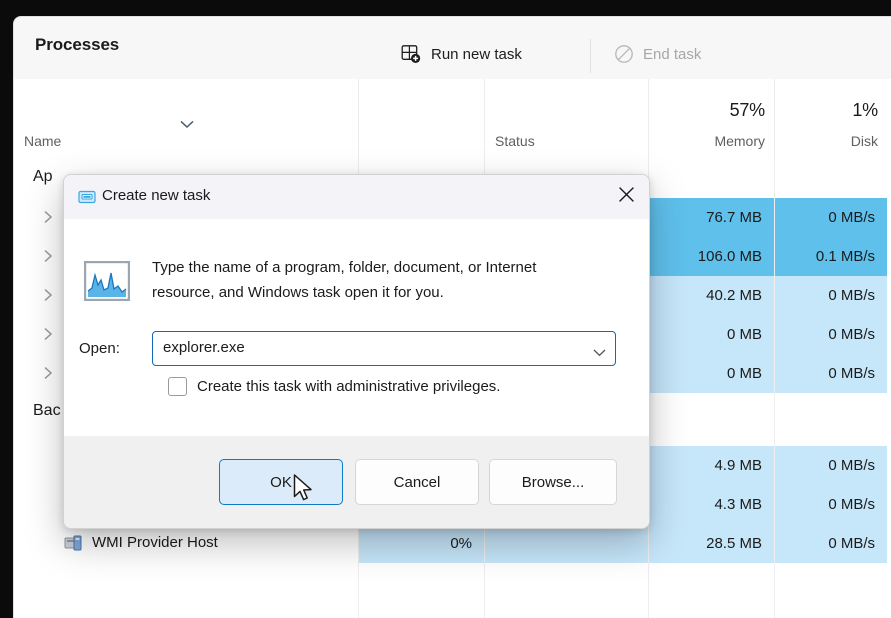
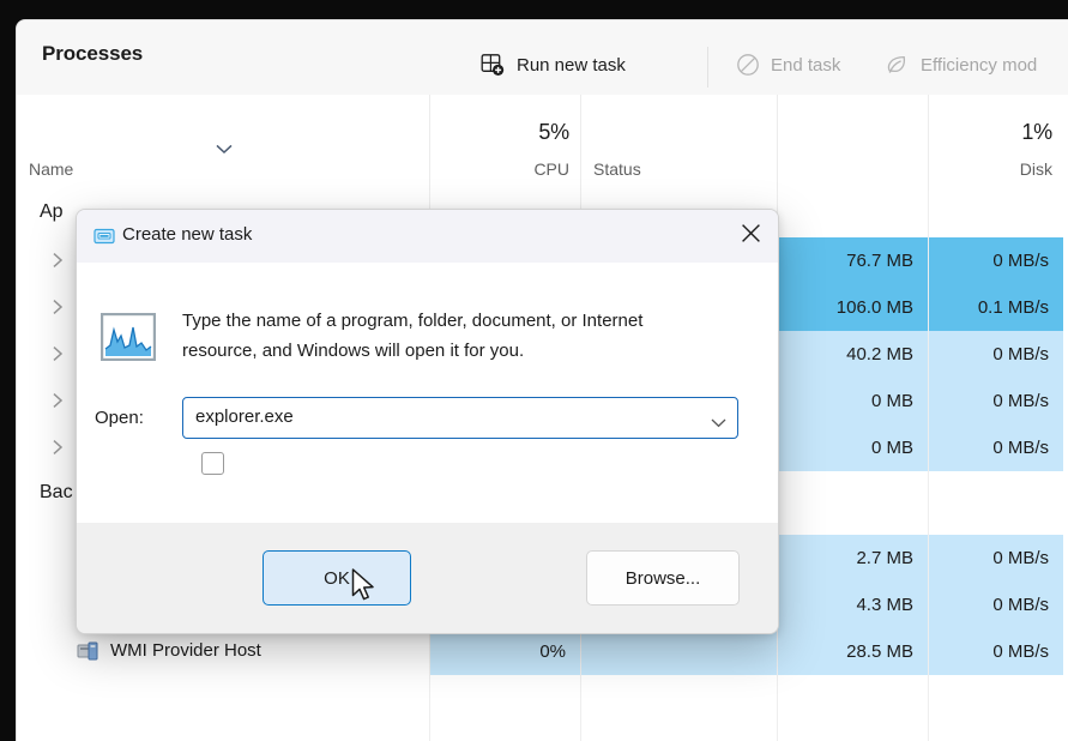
  Processes
  Run new task
  End task
+ Efficiency mod
  Name
+ 5%
+ CPU
  Status
- 57%
- Memory
  1%
  Disk
  Ap
  76.7 MB
  0 MB/s
  106.0 MB
  0.1 MB/s
  40.2 MB
  0 MB/s
  0 MB
  0 MB/s
  0 MB
  0 MB/s
  Bac
- 4.9 MB
+ 2.7 MB
  0 MB/s
  4.3 MB
  0 MB/s
  0%
  28.5 MB
  0 MB/s
  WMI Provider Host
  Create new task
- Type the name of a program, folder, document, or Internet resource, and Windows task open it for you.
+ Type the name of a program, folder, document, or Internet resource, and Windows will open it for you.
  Open:
  explorer.exe
- Create this task with administrative privileges.
  OK
- Cancel
  Browse...
